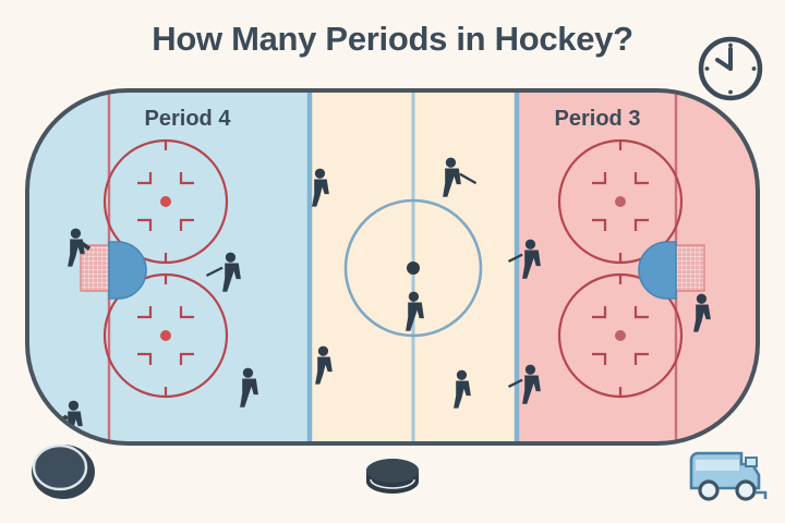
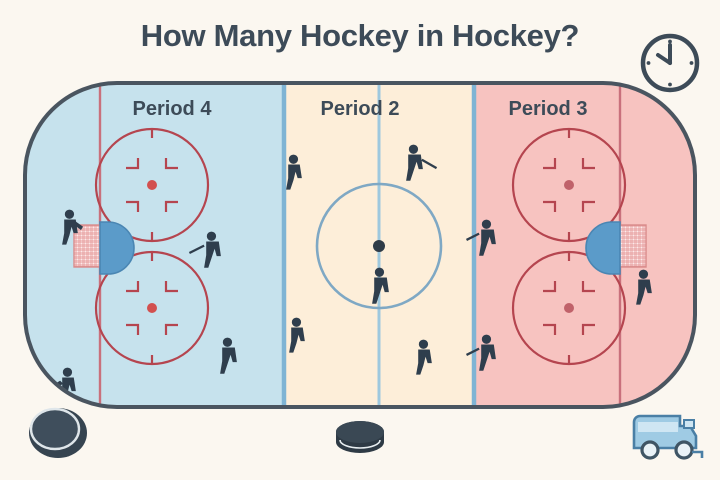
- How Many Periods in Hockey?
+ How Many Hockey in Hockey?
  Period 4
+ Period 2
  Period 3
